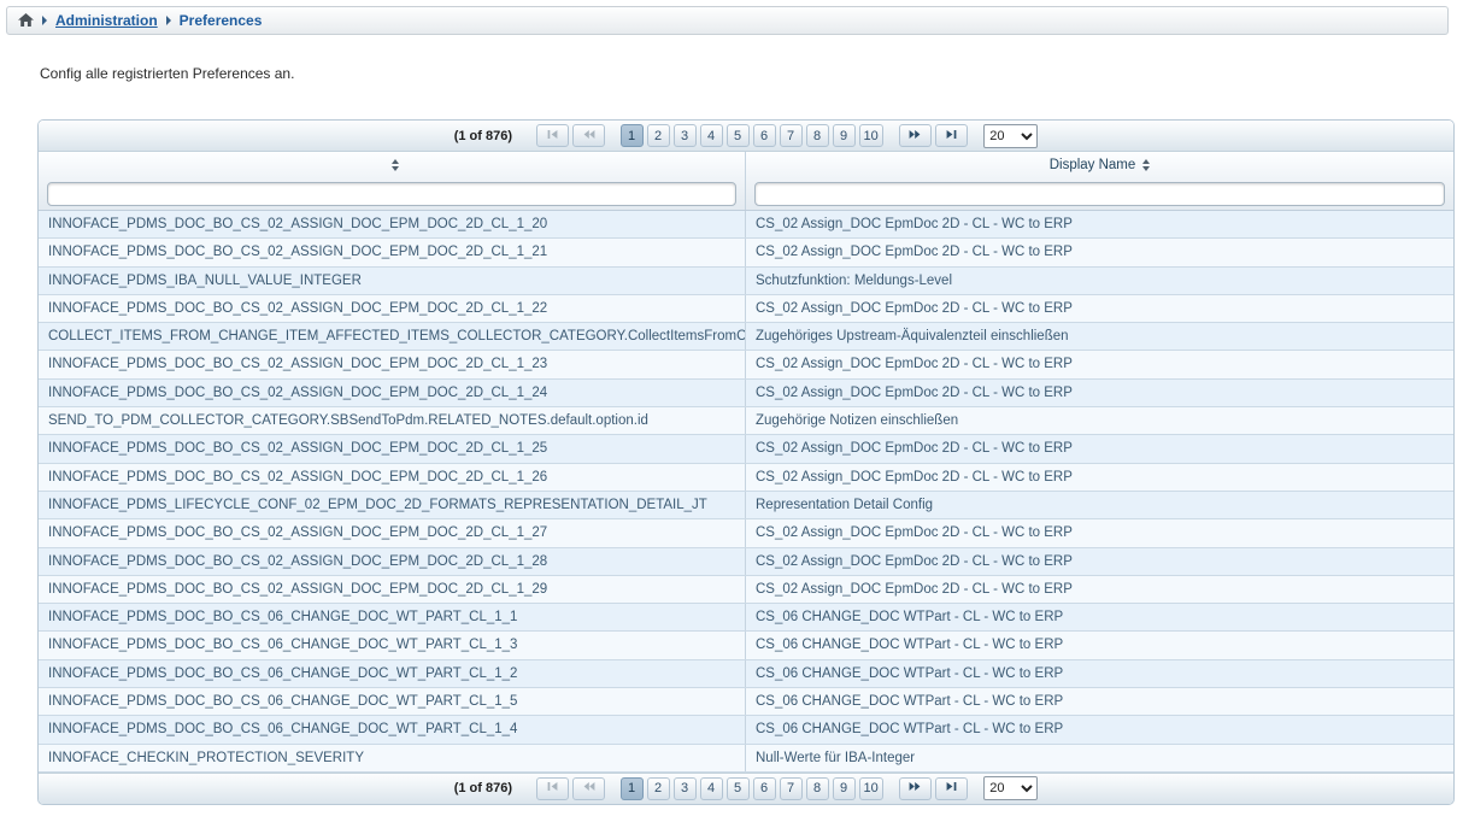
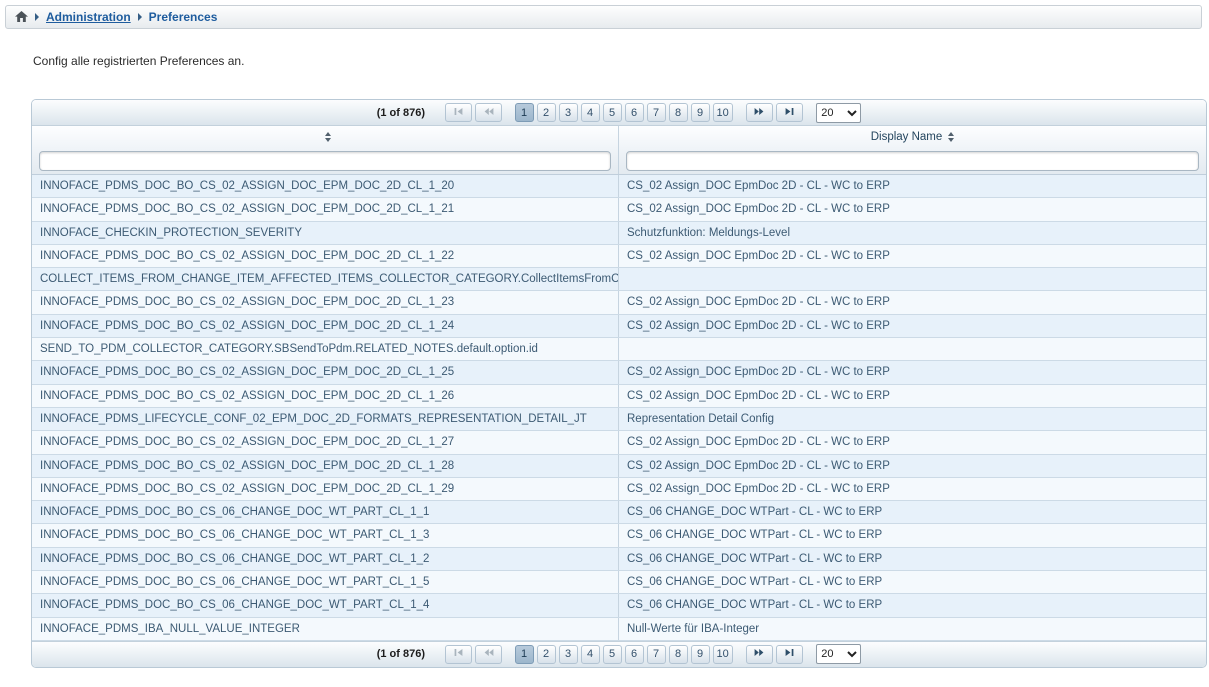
  Administration
  Preferences
  Config alle registrierten Preferences an.
  (1 of 876)
  1
  2
  3
  4
  5
  6
  7
  8
  9
  10
  20
  Display Name
  INNOFACE_PDMS_DOC_BO_CS_02_ASSIGN_DOC_EPM_DOC_2D_CL_1_20
  CS_02 Assign_DOC EpmDoc 2D - CL - WC to ERP
  INNOFACE_PDMS_DOC_BO_CS_02_ASSIGN_DOC_EPM_DOC_2D_CL_1_21
  CS_02 Assign_DOC EpmDoc 2D - CL - WC to ERP
- INNOFACE_PDMS_IBA_NULL_VALUE_INTEGER
+ INNOFACE_CHECKIN_PROTECTION_SEVERITY
  Schutzfunktion: Meldungs-Level
  INNOFACE_PDMS_DOC_BO_CS_02_ASSIGN_DOC_EPM_DOC_2D_CL_1_22
  CS_02 Assign_DOC EpmDoc 2D - CL - WC to ERP
  COLLECT_ITEMS_FROM_CHANGE_ITEM_AFFECTED_ITEMS_COLLECTOR_CATEGORY.CollectItemsFromC
- Zugehöriges Upstream-Äquivalenzteil einschließen
  INNOFACE_PDMS_DOC_BO_CS_02_ASSIGN_DOC_EPM_DOC_2D_CL_1_23
  CS_02 Assign_DOC EpmDoc 2D - CL - WC to ERP
  INNOFACE_PDMS_DOC_BO_CS_02_ASSIGN_DOC_EPM_DOC_2D_CL_1_24
  CS_02 Assign_DOC EpmDoc 2D - CL - WC to ERP
  SEND_TO_PDM_COLLECTOR_CATEGORY.SBSendToPdm.RELATED_NOTES.default.option.id
- Zugehörige Notizen einschließen
  INNOFACE_PDMS_DOC_BO_CS_02_ASSIGN_DOC_EPM_DOC_2D_CL_1_25
  CS_02 Assign_DOC EpmDoc 2D - CL - WC to ERP
  INNOFACE_PDMS_DOC_BO_CS_02_ASSIGN_DOC_EPM_DOC_2D_CL_1_26
  CS_02 Assign_DOC EpmDoc 2D - CL - WC to ERP
  INNOFACE_PDMS_LIFECYCLE_CONF_02_EPM_DOC_2D_FORMATS_REPRESENTATION_DETAIL_JT
  Representation Detail Config
  INNOFACE_PDMS_DOC_BO_CS_02_ASSIGN_DOC_EPM_DOC_2D_CL_1_27
  CS_02 Assign_DOC EpmDoc 2D - CL - WC to ERP
  INNOFACE_PDMS_DOC_BO_CS_02_ASSIGN_DOC_EPM_DOC_2D_CL_1_28
  CS_02 Assign_DOC EpmDoc 2D - CL - WC to ERP
  INNOFACE_PDMS_DOC_BO_CS_02_ASSIGN_DOC_EPM_DOC_2D_CL_1_29
  CS_02 Assign_DOC EpmDoc 2D - CL - WC to ERP
  INNOFACE_PDMS_DOC_BO_CS_06_CHANGE_DOC_WT_PART_CL_1_1
  CS_06 CHANGE_DOC WTPart - CL - WC to ERP
  INNOFACE_PDMS_DOC_BO_CS_06_CHANGE_DOC_WT_PART_CL_1_3
  CS_06 CHANGE_DOC WTPart - CL - WC to ERP
  INNOFACE_PDMS_DOC_BO_CS_06_CHANGE_DOC_WT_PART_CL_1_2
  CS_06 CHANGE_DOC WTPart - CL - WC to ERP
  INNOFACE_PDMS_DOC_BO_CS_06_CHANGE_DOC_WT_PART_CL_1_5
  CS_06 CHANGE_DOC WTPart - CL - WC to ERP
  INNOFACE_PDMS_DOC_BO_CS_06_CHANGE_DOC_WT_PART_CL_1_4
  CS_06 CHANGE_DOC WTPart - CL - WC to ERP
- INNOFACE_CHECKIN_PROTECTION_SEVERITY
+ INNOFACE_PDMS_IBA_NULL_VALUE_INTEGER
  Null-Werte für IBA-Integer
  (1 of 876)
  1
  2
  3
  4
  5
  6
  7
  8
  9
  10
  20
